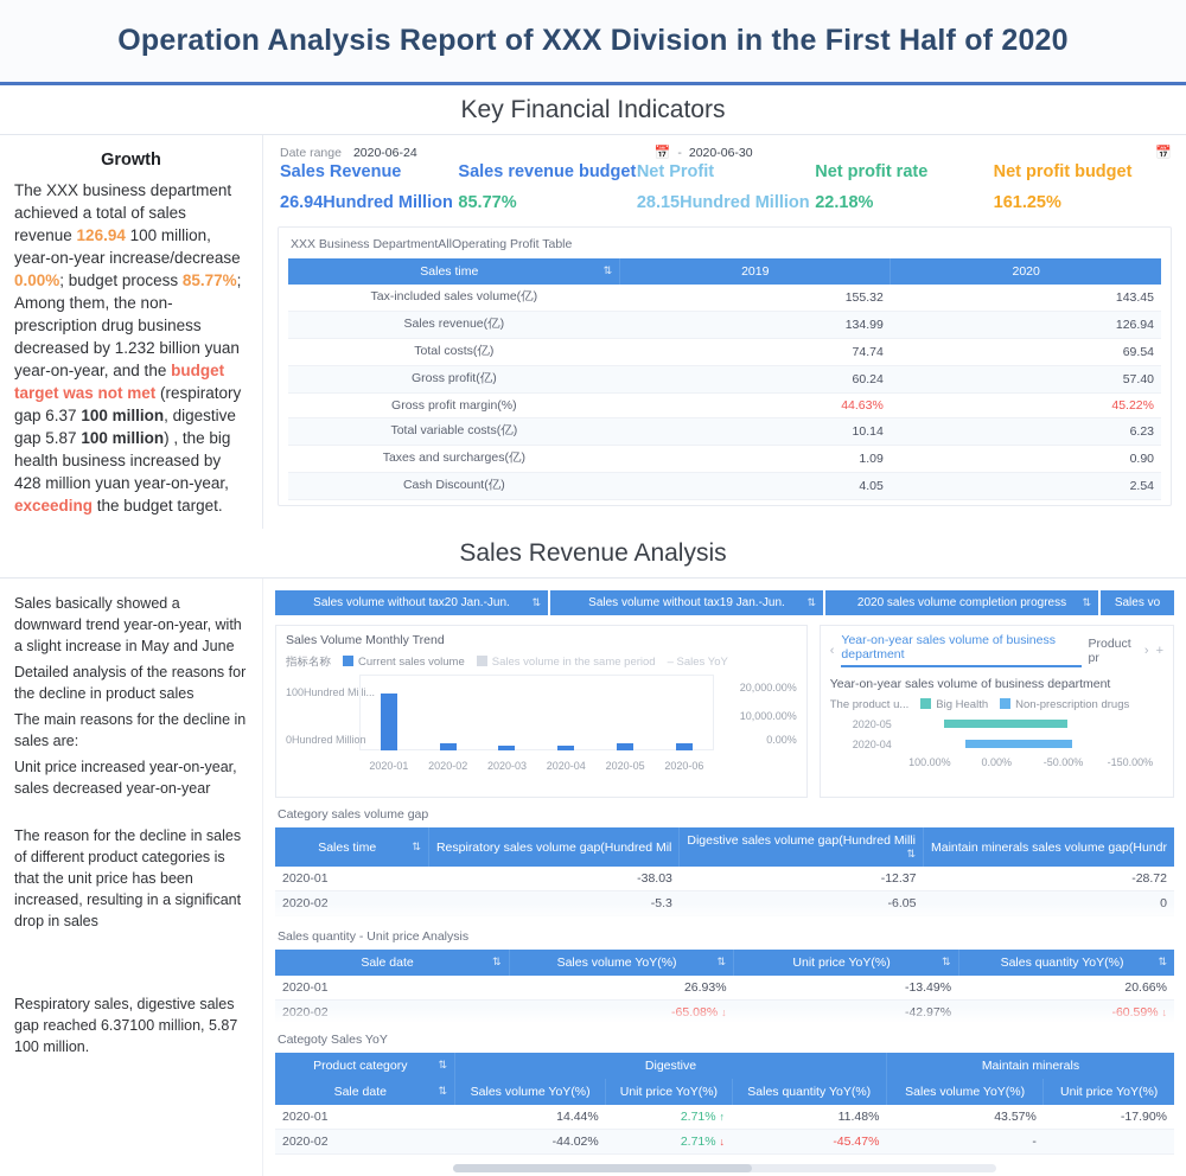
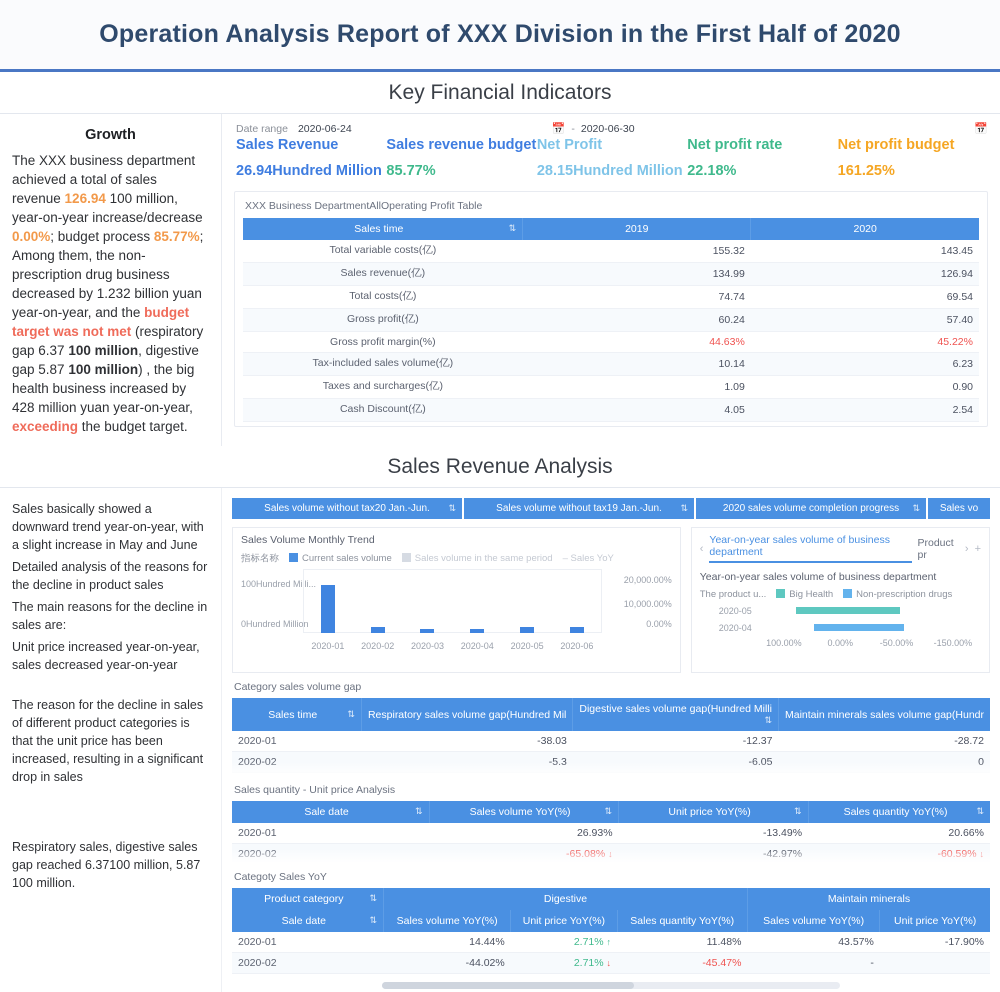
  Operation Analysis Report of XXX Division in the First Half of 2020
  Key Financial Indicators
  Growth
  The XXX business department achieved a total of sales revenue 126.94 100 million, year-on-year increase/decrease 0.00%; budget process 85.77%; Among them, the non-prescription drug business decreased by 1.232 billion yuan year-on-year, and the budget target was not met (respiratory gap 6.37 100 million, digestive gap 5.87 100 million) , the big health business increased by 428 million yuan year-on-year, exceeding the budget target.
  Date range
  2020-06-24
  📅
  -
  2020-06-30
  📅
  Sales Revenue
  26.94Hundred Million
  Sales revenue budget
  85.77%
  Net Profit
  28.15Hundred Million
  Net profit rate
  22.18%
  Net profit budget
  161.25%
  XXX Business DepartmentAllOperating Profit Table
  Sales time ⇅	2019	2020
- Tax-included sales volume(亿)	155.32	143.45
+ Total variable costs(亿)	155.32	143.45
  Sales revenue(亿)	134.99	126.94
  Total costs(亿)	74.74	69.54
  Gross profit(亿)	60.24	57.40
  Gross profit margin(%)	44.63%	45.22%
- Total variable costs(亿)	10.14	6.23
+ Tax-included sales volume(亿)	10.14	6.23
  Taxes and surcharges(亿)	1.09	0.90
  Cash Discount(亿)	4.05	2.54
  Sales Revenue Analysis
  Sales basically showed a downward trend year-on-year, with a slight increase in May and June
  Detailed analysis of the reasons for the decline in product sales
  The main reasons for the decline in sales are:
  Unit price increased year-on-year, sales decreased year-on-year
  The reason for the decline in sales of different product categories is that the unit price has been increased, resulting in a significant drop in sales
  Respiratory sales, digestive sales gap reached 6.37100 million, 5.87 100 million.
  Sales volume without tax20 Jan.-Jun.
  ⇅
  Sales volume without tax19 Jan.-Jun.
  ⇅
  2020 sales volume completion progress
  ⇅
  Sales vo
  Sales Volume Monthly Trend
  指标名称
  Current sales volume
  Sales volume in the same period
  – Sales YoY
  100Hundred Milli...
  0Hundred Million
  20,000.00%
  10,000.00%
  0.00%
  2020-01
  2020-02
  2020-03
  2020-04
  2020-05
  2020-06
  ‹
  Year-on-year sales volume of business department
  Product pr
  ›
  +
  Year-on-year sales volume of business department
  The product u...
  Big Health
  Non-prescription drugs
  2020-05
  2020-04
  100.00%
  0.00%
  -50.00%
  -150.00%
  Category sales volume gap
  Sales time ⇅	Respiratory sales volume gap(Hundred Mil	Digestive sales volume gap(Hundred Milli ⇅	Maintain minerals sales volume gap(Hundr
  2020-01	-38.03	-12.37	-28.72
  Sales quantity - Unit price Analysis
  Sale date ⇅	Sales volume YoY(%) ⇅	Unit price YoY(%) ⇅	Sales quantity YoY(%) ⇅
  2020-01	26.93%	-13.49%	20.66%
  Categoty Sales YoY
  Product category ⇅	Digestive	Maintain minerals
  Sale date ⇅	Sales volume YoY(%)	Unit price YoY(%)	Sales quantity YoY(%)	Sales volume YoY(%)	Unit price YoY(%)
  2020-01	14.44%	2.71% ↑	11.48%	43.57%	-17.90%
  2020-02	-44.02%	2.71% ↓	-45.47%	-
